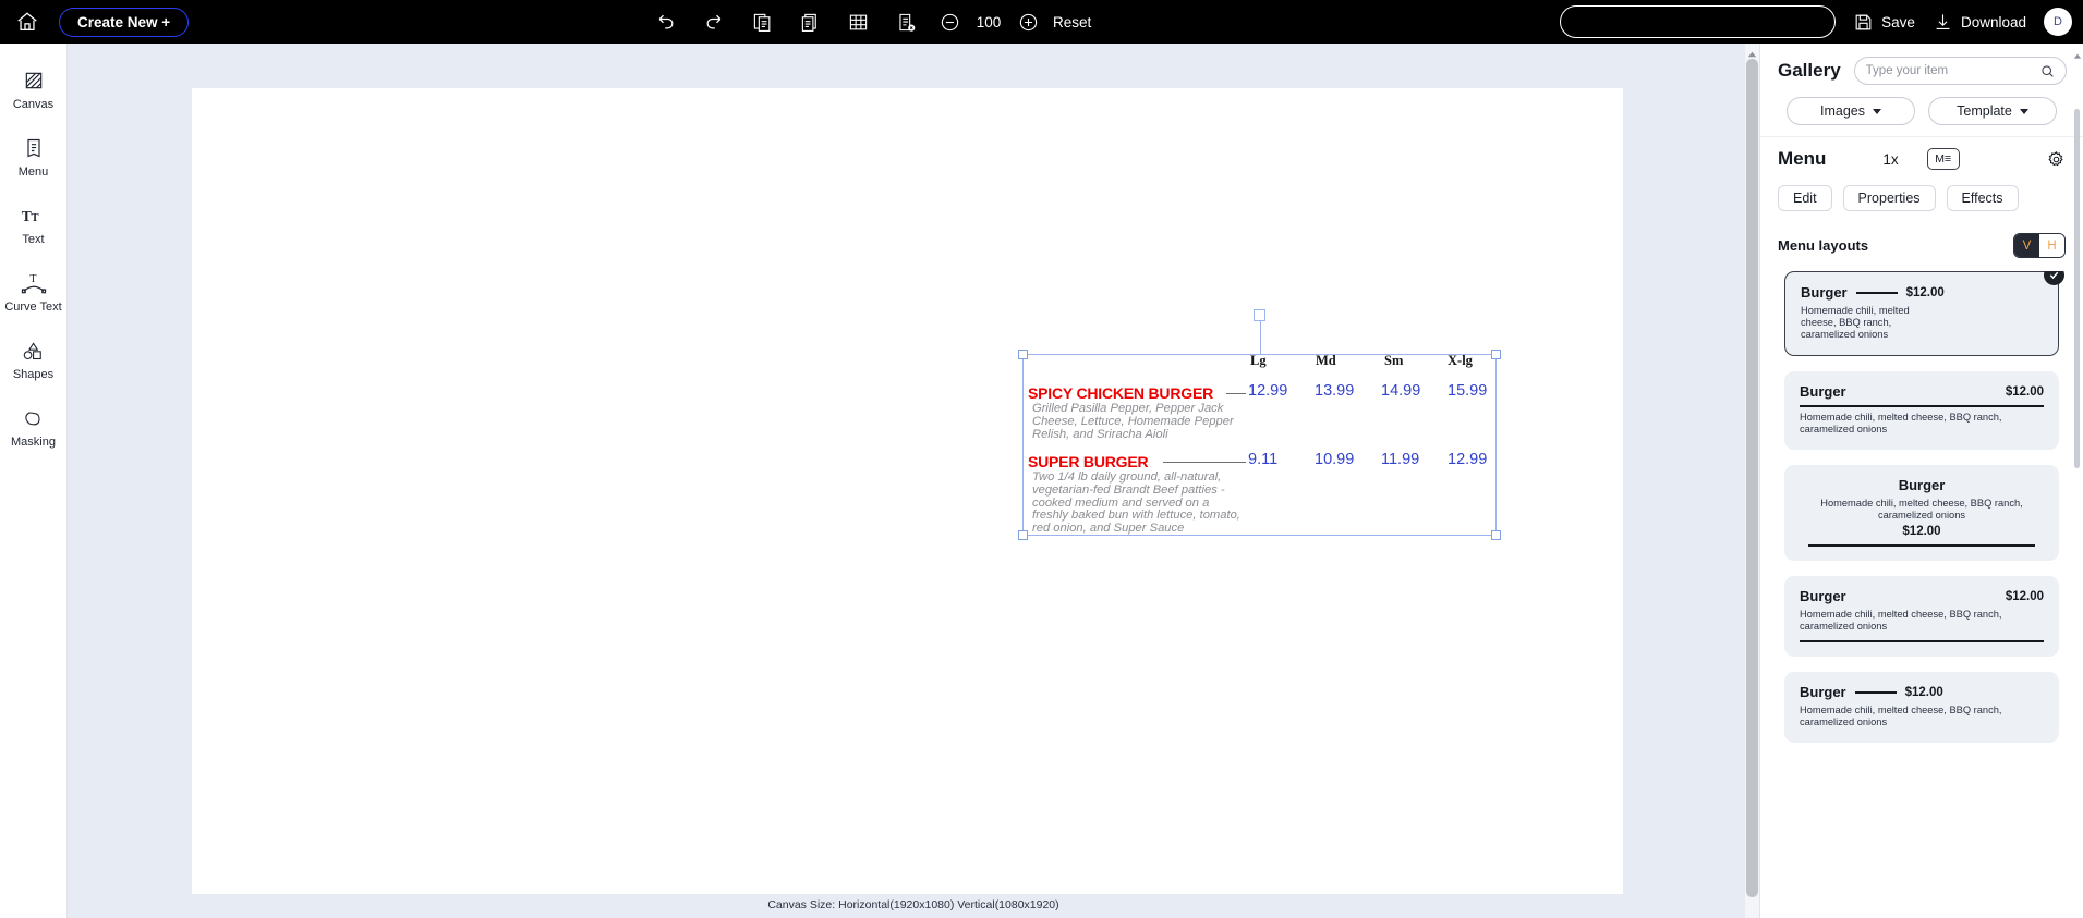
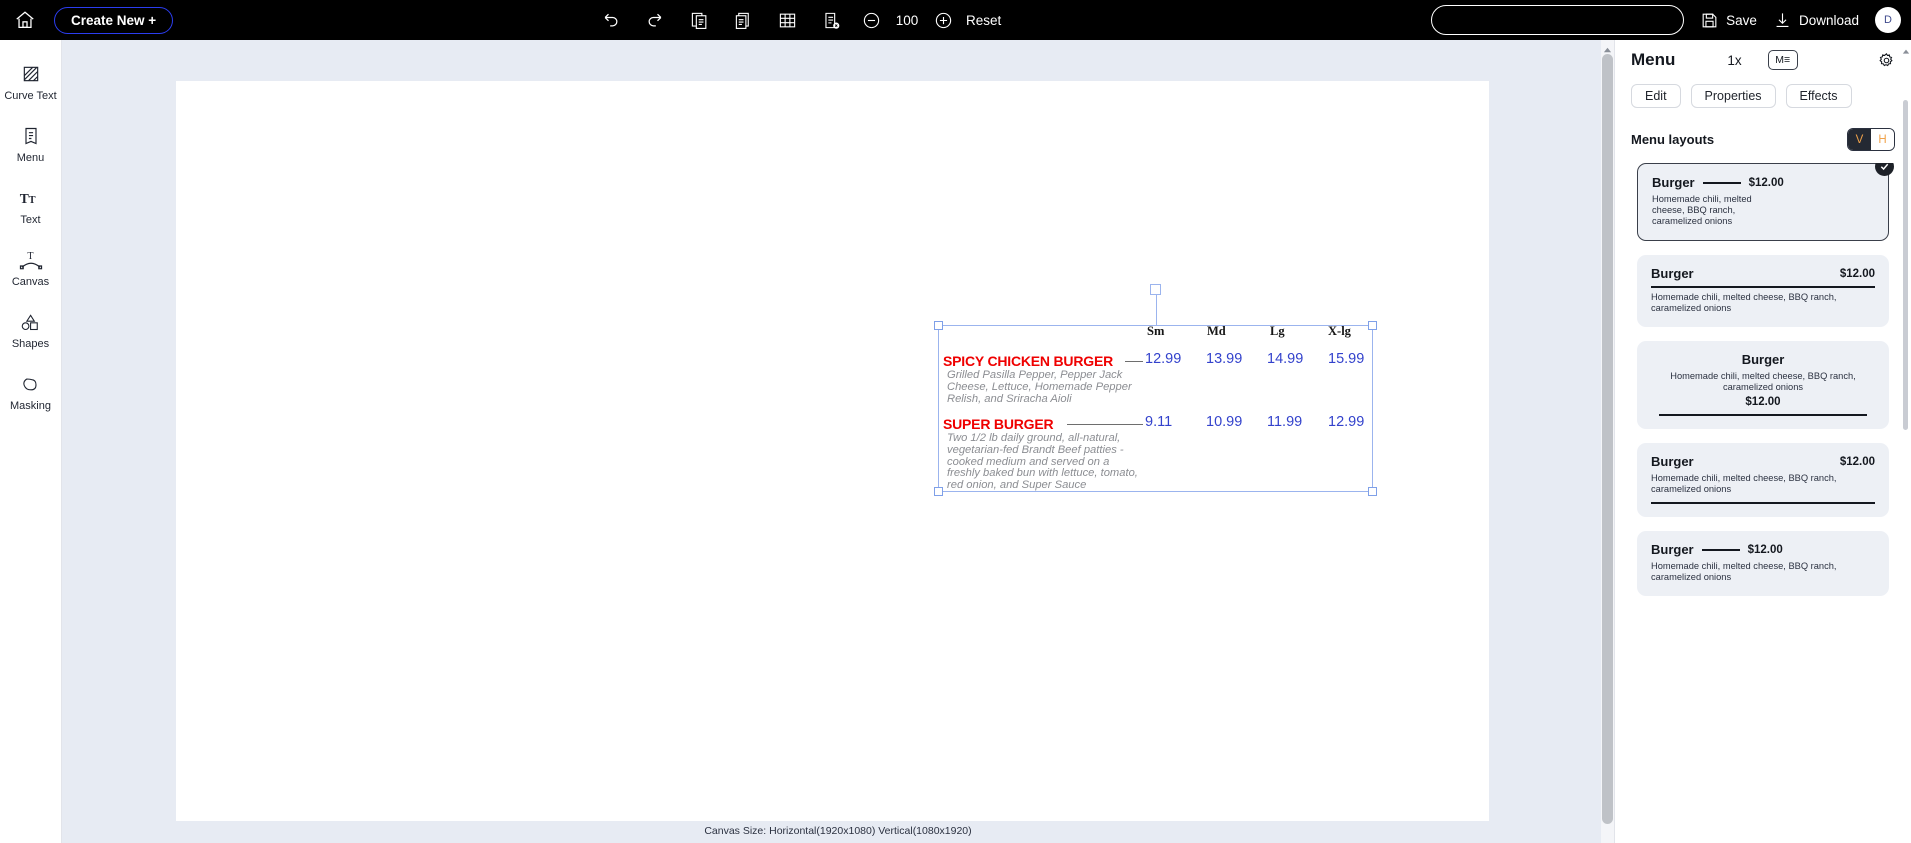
  Create New +
  100
  Reset
  Save
  Download
  D
- Canvas
+ Curve Text
  Menu
  T
  T
  Text
  T
- Curve Text
+ Canvas
  Shapes
  Masking
- Lg
+ Sm
  Md
- Sm
+ Lg
  X-lg
  SPICY CHICKEN BURGER
  12.99
  13.99
  14.99
  15.99
  Grilled Pasilla Pepper, Pepper Jack Cheese, Lettuce, Homemade Pepper Relish, and Sriracha Aioli
  SUPER BURGER
  9.11
  10.99
  11.99
  12.99
- Two 1/4 lb daily ground, all-natural, vegetarian-fed Brandt Beef patties - cooked medium and served on a freshly baked bun with lettuce, tomato, red onion, and Super Sauce
+ Two 1/2 lb daily ground, all-natural, vegetarian-fed Brandt Beef patties - cooked medium and served on a freshly baked bun with lettuce, tomato, red onion, and Super Sauce
  Canvas Size: Horizontal(1920x1080) Vertical(1080x1920)
- Gallery
- Type your item
- Images
- Template
  Menu
  1x
  M≡
  Edit
  Properties
  Effects
  Menu layouts
  V
  H
  Burger
  $12.00
  Homemade chili, melted cheese, BBQ ranch, caramelized onions
  Burger
  $12.00
  Homemade chili, melted cheese, BBQ ranch, caramelized onions
  Burger
  Homemade chili, melted cheese, BBQ ranch, caramelized onions
  $12.00
  Burger
  $12.00
  Homemade chili, melted cheese, BBQ ranch, caramelized onions
  Burger
  $12.00
  Homemade chili, melted cheese, BBQ ranch, caramelized onions
